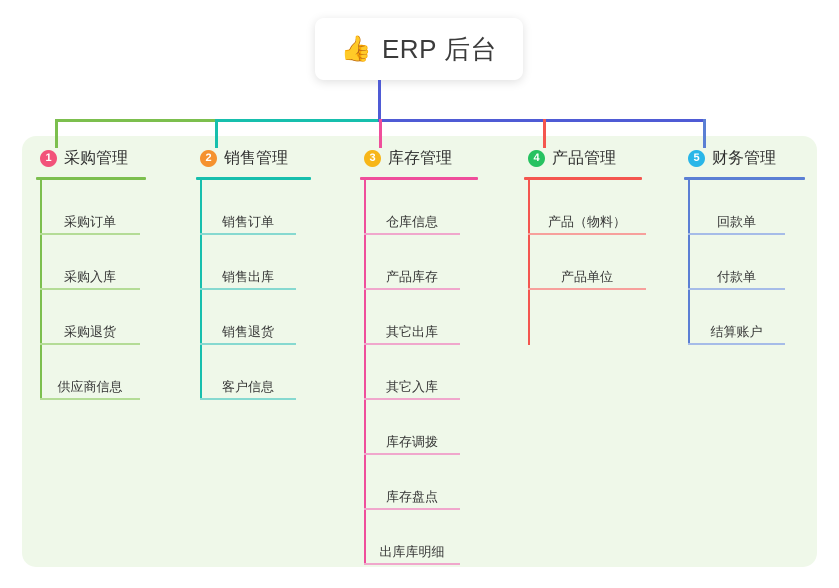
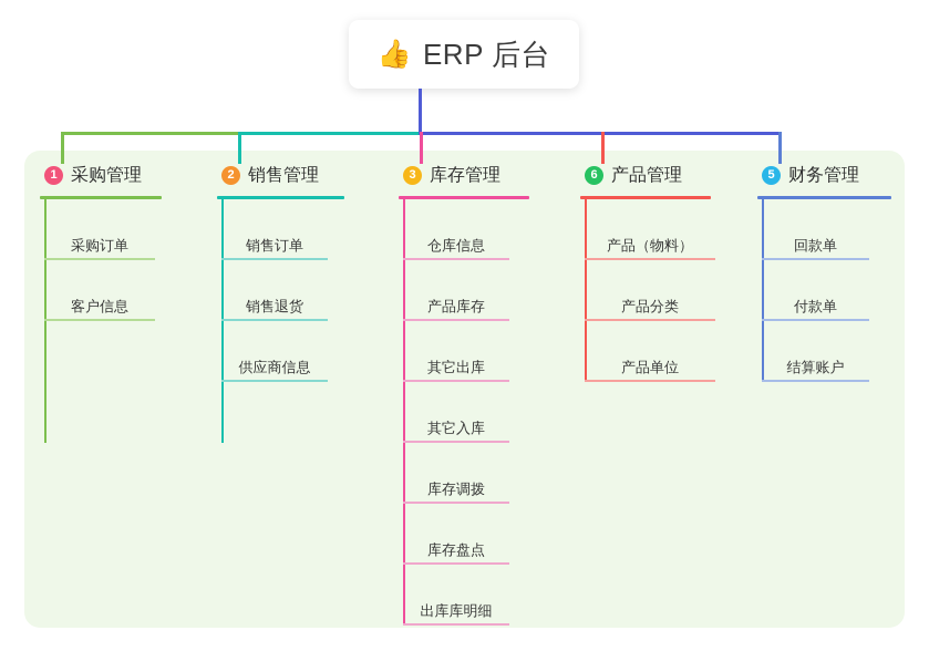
  👍
  ERP 后台
  1
  采购管理
  采购订单
- 采购入库
- 采购退货
- 供应商信息
+ 客户信息
  2
  销售管理
  销售订单
- 销售出库
  销售退货
- 客户信息
+ 供应商信息
  3
  库存管理
  仓库信息
  产品库存
  其它出库
  其它入库
  库存调拨
  库存盘点
  出库库明细
- 4
+ 6
  产品管理
  产品（物料）
+ 产品分类
  产品单位
  5
  财务管理
  回款单
  付款单
  结算账户
